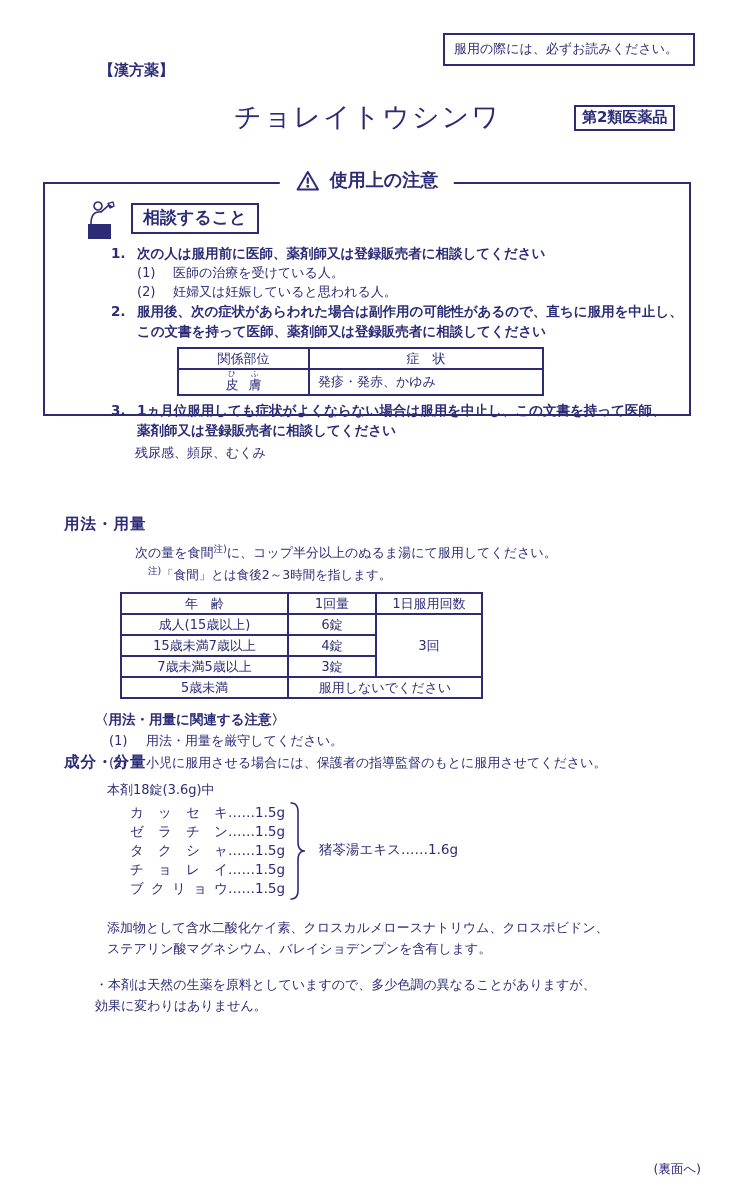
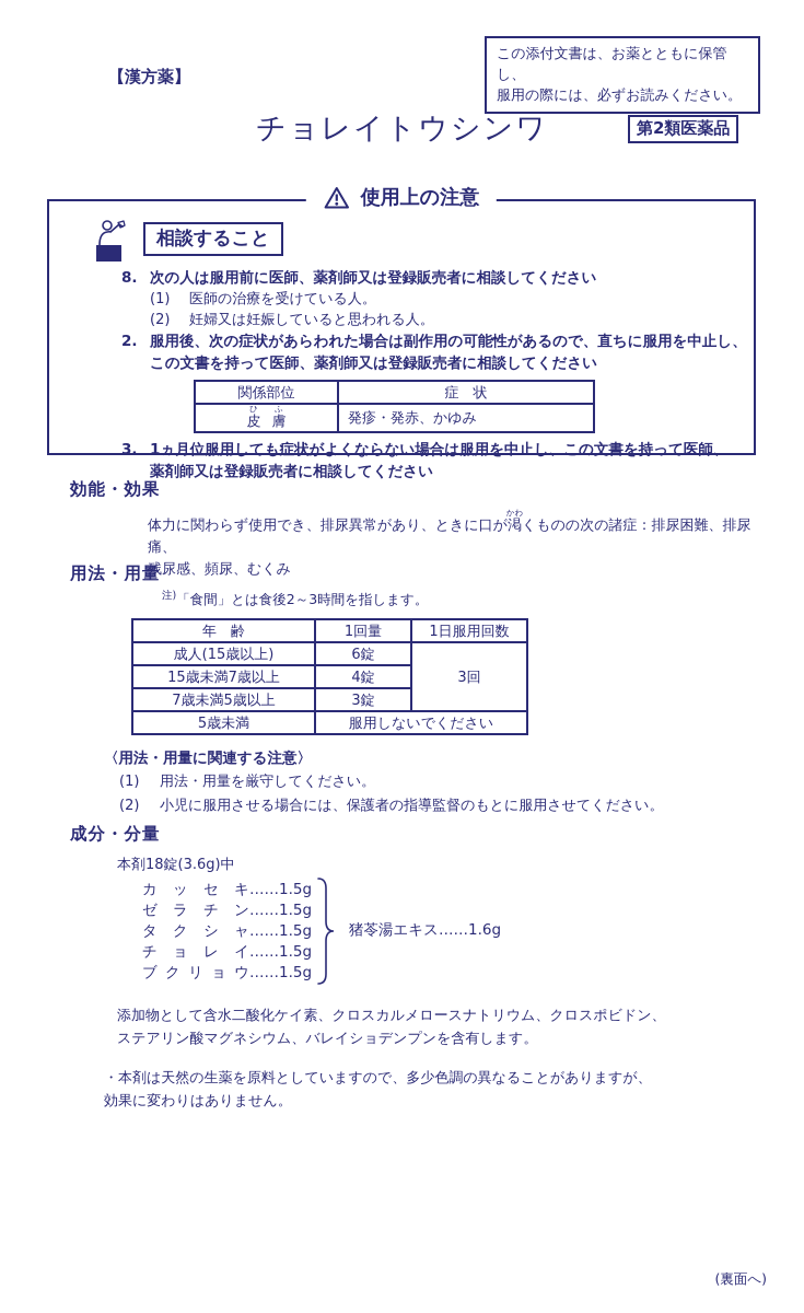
+ この添付文書は、お薬とともに保管し、
  服用の際には、必ずお読みください。
  【漢方薬】
  チョレイトウシンワ
  第2類医薬品
  使用上の注意
  相談すること
- 1.
+ 8.
  次の人は服用前に医師、薬剤師又は登録販売者に相談してください
  (1)
  医師の治療を受けている人。
  (2)
  妊婦又は妊娠していると思われる人。
  2.
  服用後、次の症状があらわれた場合は副作用の可能性があるので、直ちに服用を中止し、
  この文書を持って医師、薬剤師又は登録販売者に相談してください
  関係部位	症 状
  皮ひ膚ふ	発疹・発赤、かゆみ
  3.
  1ヵ月位服用しても症状がよくならない場合は服用を中止し、この文書を持って医師、
  薬剤師又は登録販売者に相談してください
+ 効能・効果
+ 体力に関わらず使用でき、排尿異常があり、ときに口が渇かわくものの次の諸症：排尿困難、排尿痛、
  残尿感、頻尿、むくみ
  用法・用量
- 次の量を食間注)に、コップ半分以上のぬるま湯にて服用してください。
  注)「食間」とは食後2～3時間を指します。
  年 齢	1回量	1日服用回数
  成人(15歳以上)	6錠	3回
  15歳未満7歳以上	4錠
  7歳未満5歳以上	3錠
  5歳未満	服用しないでください
  〈用法・用量に関連する注意〉
  (1)
  用法・用量を厳守してください。
  (2)
  小児に服用させる場合には、保護者の指導監督のもとに服用させてください。
  成分・分量
  本剤18錠(3.6g)中
  カッセキ
  ……
  1.5g
  ゼラチン
  ……
  1.5g
  タクシャ
  ……
  1.5g
  チョレイ
  ……
  1.5g
  ブクリョウ
  ……
  1.5g
  猪苓湯エキス……1.6g
  添加物として含水二酸化ケイ素、クロスカルメロースナトリウム、クロスポビドン、
  ステアリン酸マグネシウム、バレイショデンプンを含有します。
  ・本剤は天然の生薬を原料としていますので、多少色調の異なることがありますが、
  効果に変わりはありません。
  (裏面へ)
